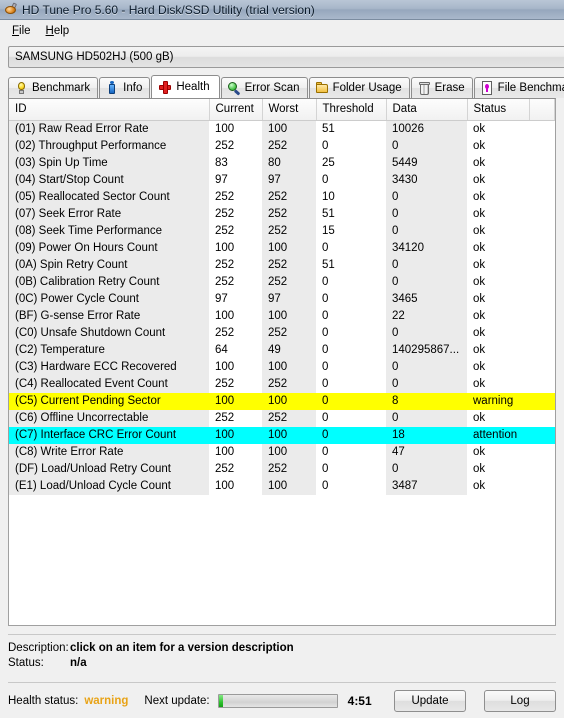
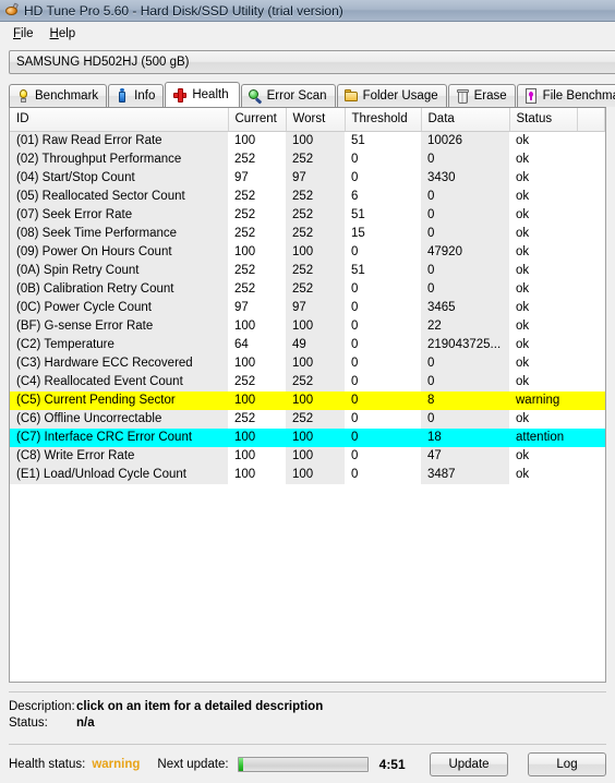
  HD Tune Pro 5.60 - Hard Disk/SSD Utility (trial version)
  File
  Help
  SAMSUNG HD502HJ (500 gB)
  Benchmark
  Info
  Health
  Error Scan
  Folder Usage
  Erase
  File Benchm
  ID	Current	Worst	Threshold	Data	Status
  (01) Raw Read Error Rate	100	100	51	10026	ok
  (02) Throughput Performance	252	252	0	0	ok
- (03) Spin Up Time	83	80	25	5449	ok
  (04) Start/Stop Count	97	97	0	3430	ok
- (05) Reallocated Sector Count	252	252	10	0	ok
+ (05) Reallocated Sector Count	252	252	6	0	ok
  (07) Seek Error Rate	252	252	51	0	ok
  (08) Seek Time Performance	252	252	15	0	ok
- (09) Power On Hours Count	100	100	0	34120	ok
+ (09) Power On Hours Count	100	100	0	47920	ok
  (0A) Spin Retry Count	252	252	51	0	ok
  (0B) Calibration Retry Count	252	252	0	0	ok
  (0C) Power Cycle Count	97	97	0	3465	ok
  (BF) G-sense Error Rate	100	100	0	22	ok
- (C0) Unsafe Shutdown Count	252	252	0	0	ok
- (C2) Temperature	64	49	0	140295867...	ok
+ (C2) Temperature	64	49	0	219043725...	ok
  (C3) Hardware ECC Recovered	100	100	0	0	ok
  (C4) Reallocated Event Count	252	252	0	0	ok
  (C5) Current Pending Sector	100	100	0	8	warning
  (C6) Offline Uncorrectable	252	252	0	0	ok
  (C7) Interface CRC Error Count	100	100	0	18	attention
  (C8) Write Error Rate	100	100	0	47	ok
- (DF) Load/Unload Retry Count	252	252	0	0	ok
  (E1) Load/Unload Cycle Count	100	100	0	3487	ok
  Description:
- click on an item for a version description
+ click on an item for a detailed description
  Status:
  n/a
  Health status:
  warning
  Next update:
  4:51
  Update
  Log
